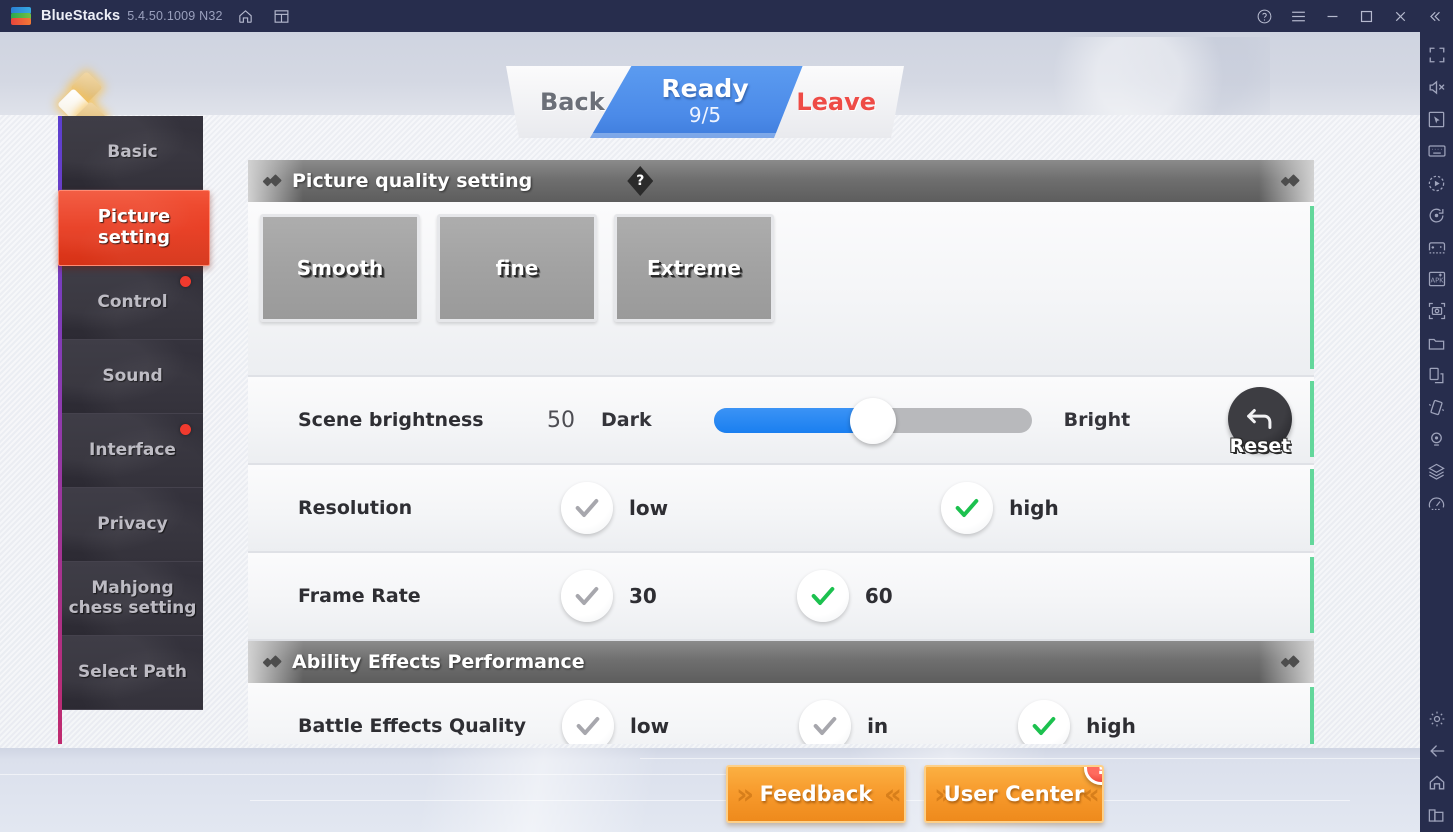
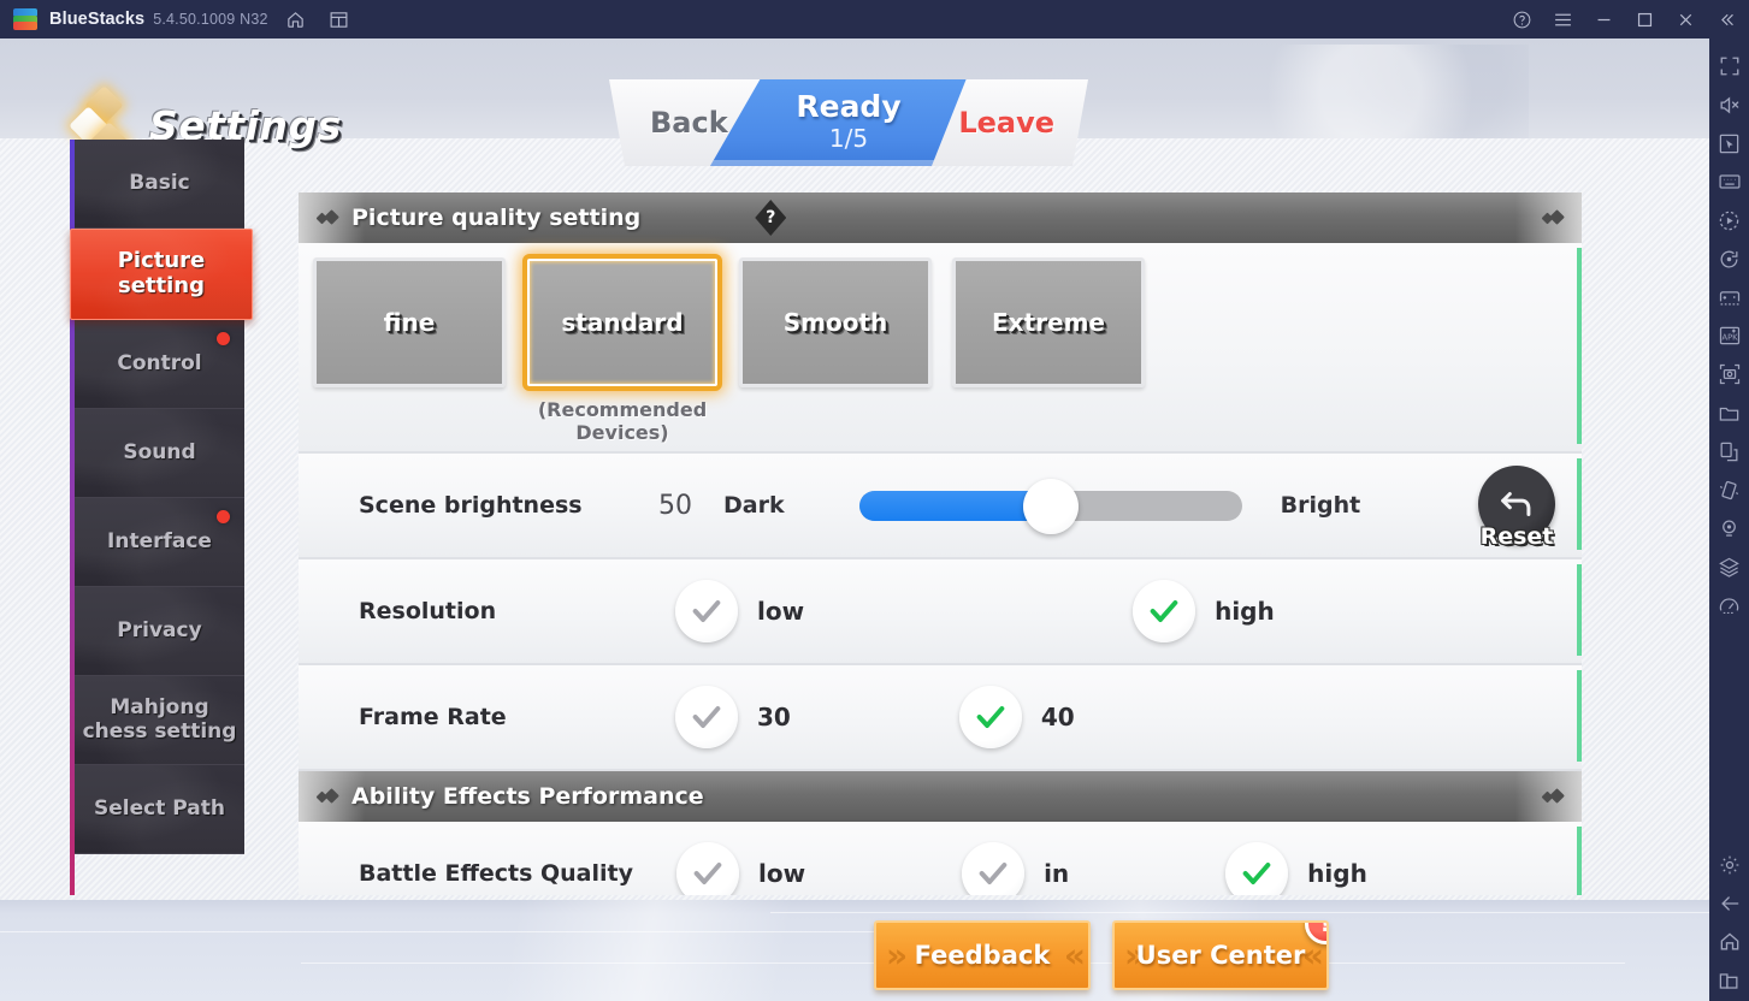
  BlueStacks
  5.4.50.1009 N32
+ Settings
  Back
  Ready
- 9/5
+ 1/5
  Leave
  Picture quality setting
  ?
- Smooth
+ fine
+ standard
+ (Recommended Devices)
- fine
+ Smooth
  Extreme
  Scene brightness
  50
  Dark
  Bright
  Reset
  Resolution
  low
  high
  Frame Rate
  30
- 60
+ 40
  Ability Effects Performance
  Battle Effects Quality
  low
  in
  high
  »
  Feedback
  «
  »
  User Center
  «
  !
  APK
